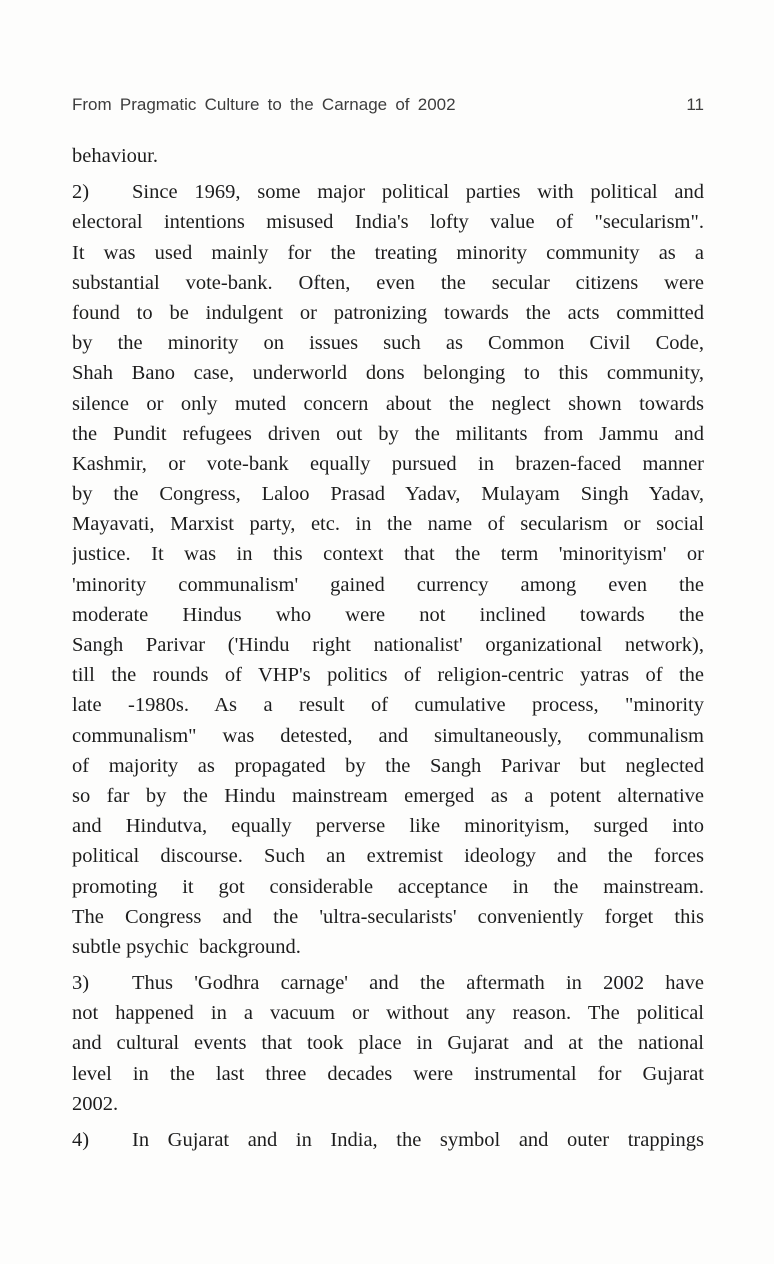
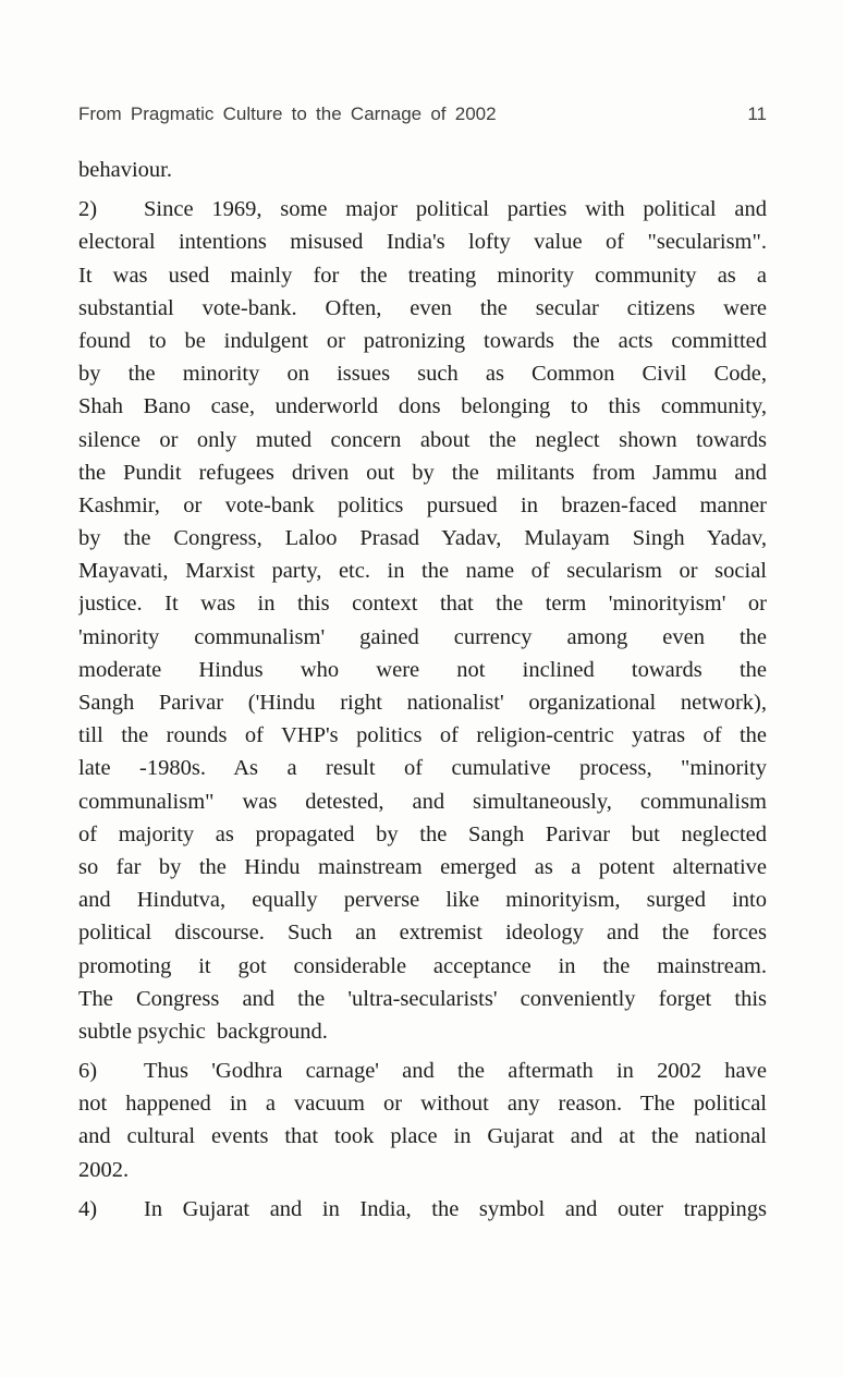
  From Pragmatic Culture to the Carnage of 2002
  11
  behaviour.
  2) Since 1969, some major political parties with political and
  electoral intentions misused India's lofty value of "secularism".
  It was used mainly for the treating minority community as a
  substantial vote-bank. Often, even the secular citizens were
  found to be indulgent or patronizing towards the acts committed
  by the minority on issues such as Common Civil Code,
  Shah Bano case, underworld dons belonging to this community,
  silence or only muted concern about the neglect shown towards
  the Pundit refugees driven out by the militants from Jammu and
- Kashmir, or vote-bank equally pursued in brazen-faced manner
+ Kashmir, or vote-bank politics pursued in brazen-faced manner
  by the Congress, Laloo Prasad Yadav, Mulayam Singh Yadav,
  Mayavati, Marxist party, etc. in the name of secularism or social
  justice. It was in this context that the term 'minorityism' or
  'minority communalism' gained currency among even the
  moderate Hindus who were not inclined towards the
  Sangh Parivar ('Hindu right nationalist' organizational network),
  till the rounds of VHP's politics of religion-centric yatras of the
  late -1980s. As a result of cumulative process, "minority
  communalism" was detested, and simultaneously, communalism
  of majority as propagated by the Sangh Parivar but neglected
  so far by the Hindu mainstream emerged as a potent alternative
  and Hindutva, equally perverse like minorityism, surged into
  political discourse. Such an extremist ideology and the forces
  promoting it got considerable acceptance in the mainstream.
  The Congress and the 'ultra-secularists' conveniently forget this
  subtle psychic background.
- 3) Thus 'Godhra carnage' and the aftermath in 2002 have
+ 6) Thus 'Godhra carnage' and the aftermath in 2002 have
  not happened in a vacuum or without any reason. The political
  and cultural events that took place in Gujarat and at the national
- level in the last three decades were instrumental for Gujarat
  2002.
  4) In Gujarat and in India, the symbol and outer trappings
